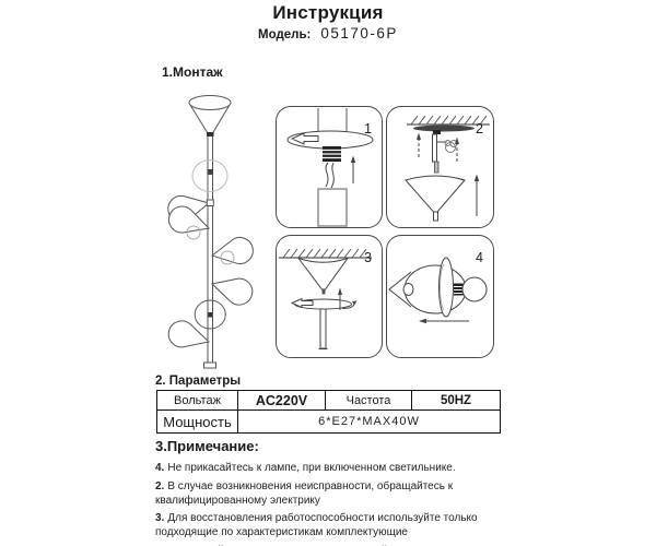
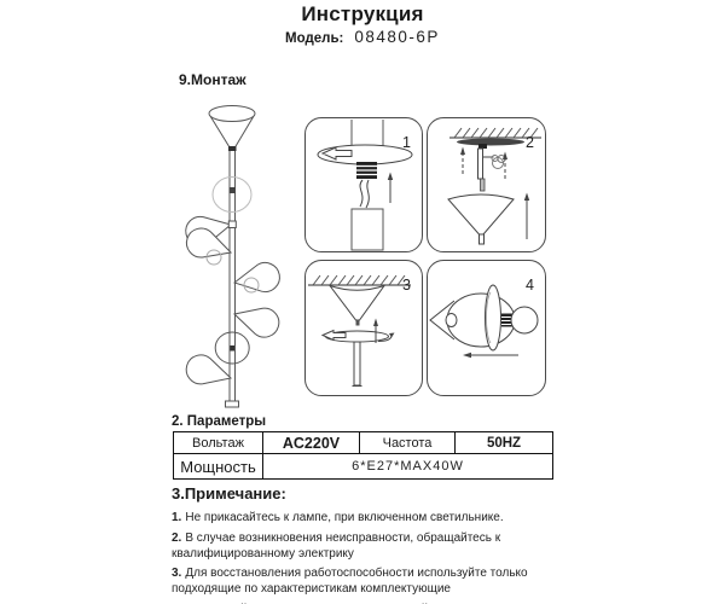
  Инструкция
  Модель:
- 05170-6P
+ 08480-6P
- 1.Монтаж
+ 9.Монтаж
  1
  2
  3
  4
  2. Параметры
  Вольтаж	AC220V	Частота	50HZ
  Мощность	6*E27*MAX40W
  3.Примечание:
- 4. Не прикасайтесь к лампе, при включенном светильнике.
+ 1. Не прикасайтесь к лампе, при включенном светильнике.
  2. В случае возникновения неисправности, обращайтесь к квалифицированному электрику
  3. Для восстановления работоспособности используйте только подходящие по характеристикам комплектующие
